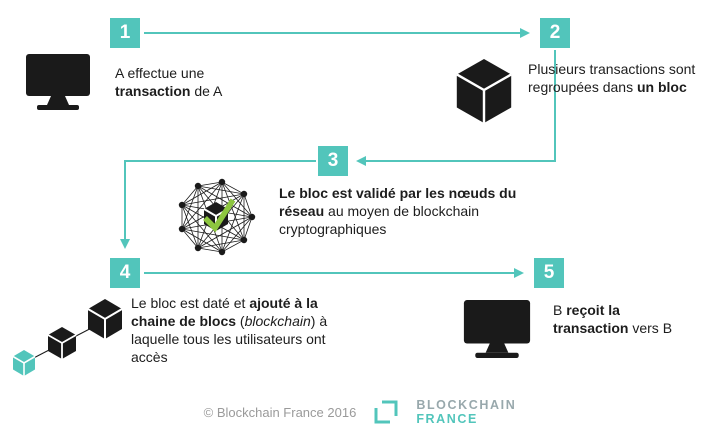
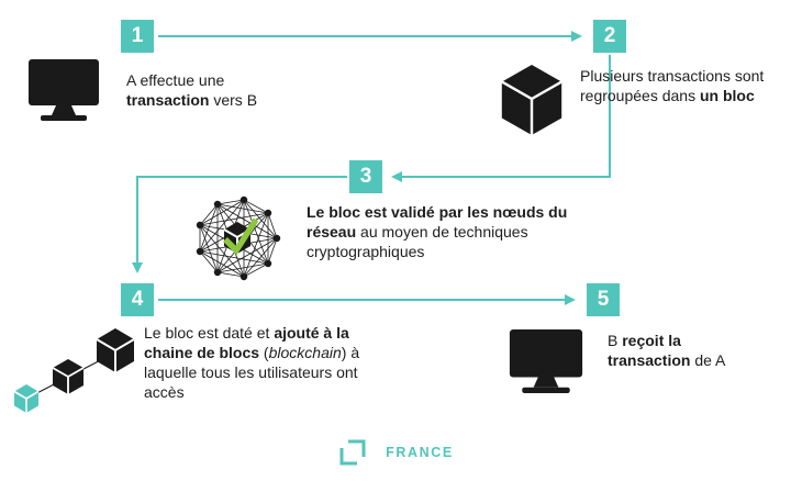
  1
  2
  3
  4
  5
- A effectue une transaction de A
+ A effectue une transaction vers B
  Plusieurs transactions sont regroupées dans un bloc
- Le bloc est validé par les nœuds du réseau au moyen de blockchain cryptographiques
+ Le bloc est validé par les nœuds du réseau au moyen de techniques cryptographiques
  Le bloc est daté et ajouté à la chaine de blocs (blockchain) à laquelle tous les utilisateurs ont accès
- B reçoit la transaction vers B
+ B reçoit la transaction de A
- © Blockchain France 2016
- BLOCKCHAIN
  FRANCE
